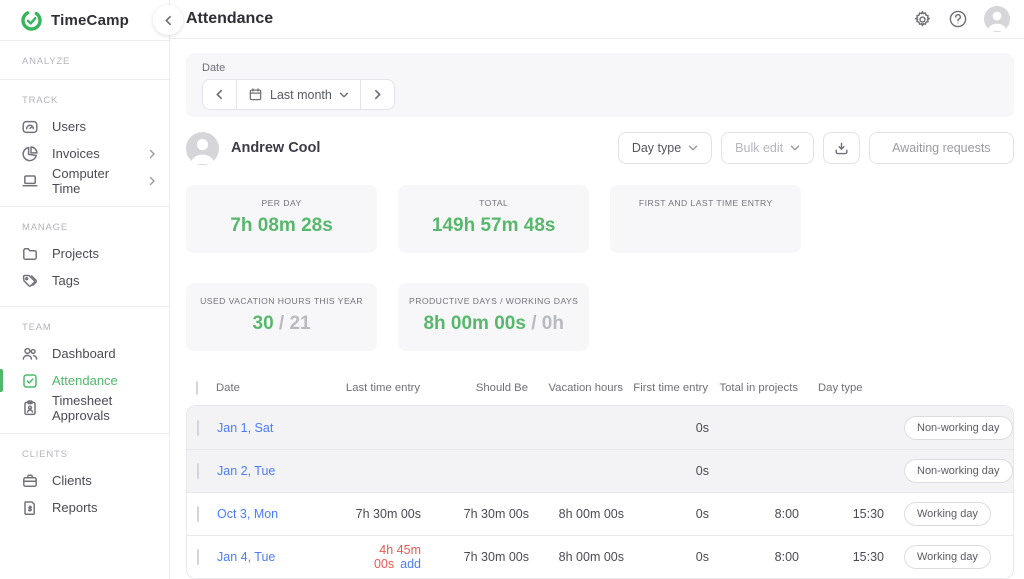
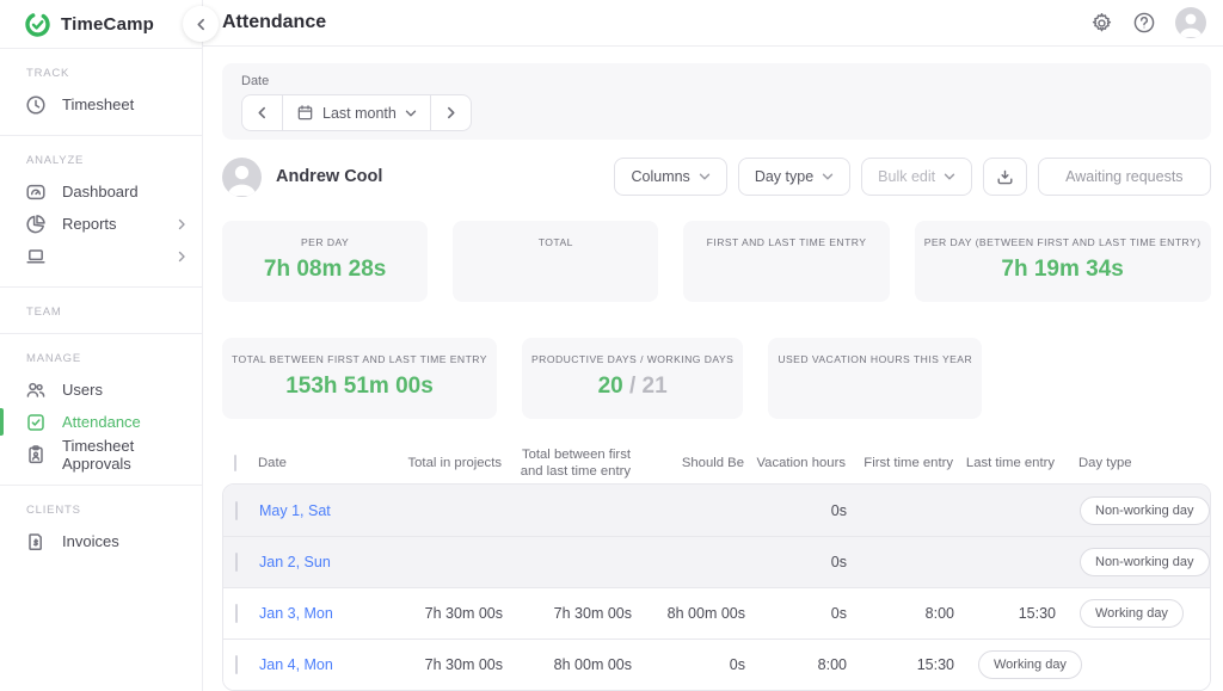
  TimeCamp
- ANALYZE
+ TRACK
+ Timesheet
- TRACK
+ ANALYZE
- Users
+ Dashboard
- Invoices
+ Reports
- Computer Time
- MANAGE
+ TEAM
- Projects
- Tags
- TEAM
+ MANAGE
- Dashboard
+ Users
  Attendance
  Timesheet Approvals
  CLIENTS
- Clients
- Reports
+ Invoices
  Attendance
  Date
  Last month
  Andrew Cool
+ Columns
  Day type
  Bulk edit
  Awaiting requests
  PER DAY
  7h 08m 28s
  TOTAL
- 149h 57m 48s
  FIRST AND LAST TIME ENTRY
+ PER DAY (BETWEEN FIRST AND LAST TIME ENTRY)
+ 7h 19m 34s
+ TOTAL BETWEEN FIRST AND LAST TIME ENTRY
+ 153h 51m 00s
- USED VACATION HOURS THIS YEAR
+ PRODUCTIVE DAYS / WORKING DAYS
- 30 / 21
+ 20 / 21
- PRODUCTIVE DAYS / WORKING DAYS
+ USED VACATION HOURS THIS YEAR
- 8h 00m 00s / 0h
  Date
- Last time entry
+ Total in projects
+ Total between first and last time entry
  Should Be
  Vacation hours
  First time entry
- Total in projects
+ Last time entry
  Day type
- Jan 1, Sat
+ May 1, Sat
  0s
  Non-working day
- Jan 2, Tue
+ Jan 2, Sun
  0s
  Non-working day
- Oct 3, Mon
+ Jan 3, Mon
  7h 30m 00s
  7h 30m 00s
  8h 00m 00s
  0s
  8:00
  15:30
  Working day
- Jan 4, Tue
+ Jan 4, Mon
- 4h 45m 00s add
  7h 30m 00s
  8h 00m 00s
  0s
  8:00
  15:30
  Working day
